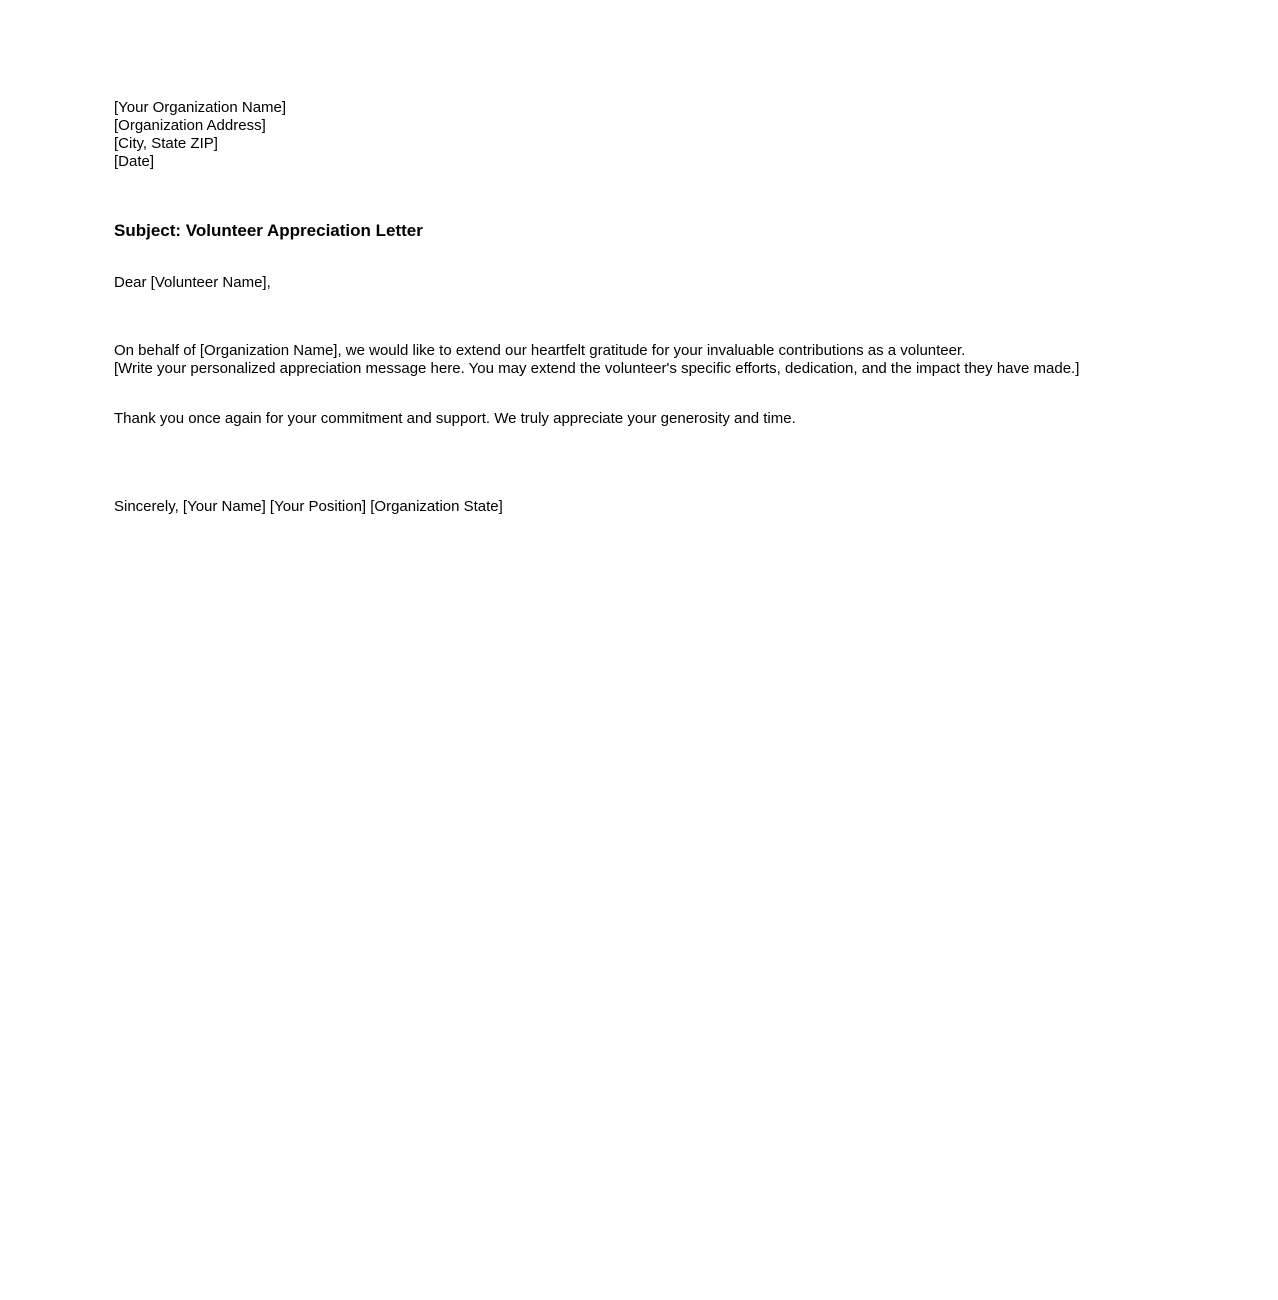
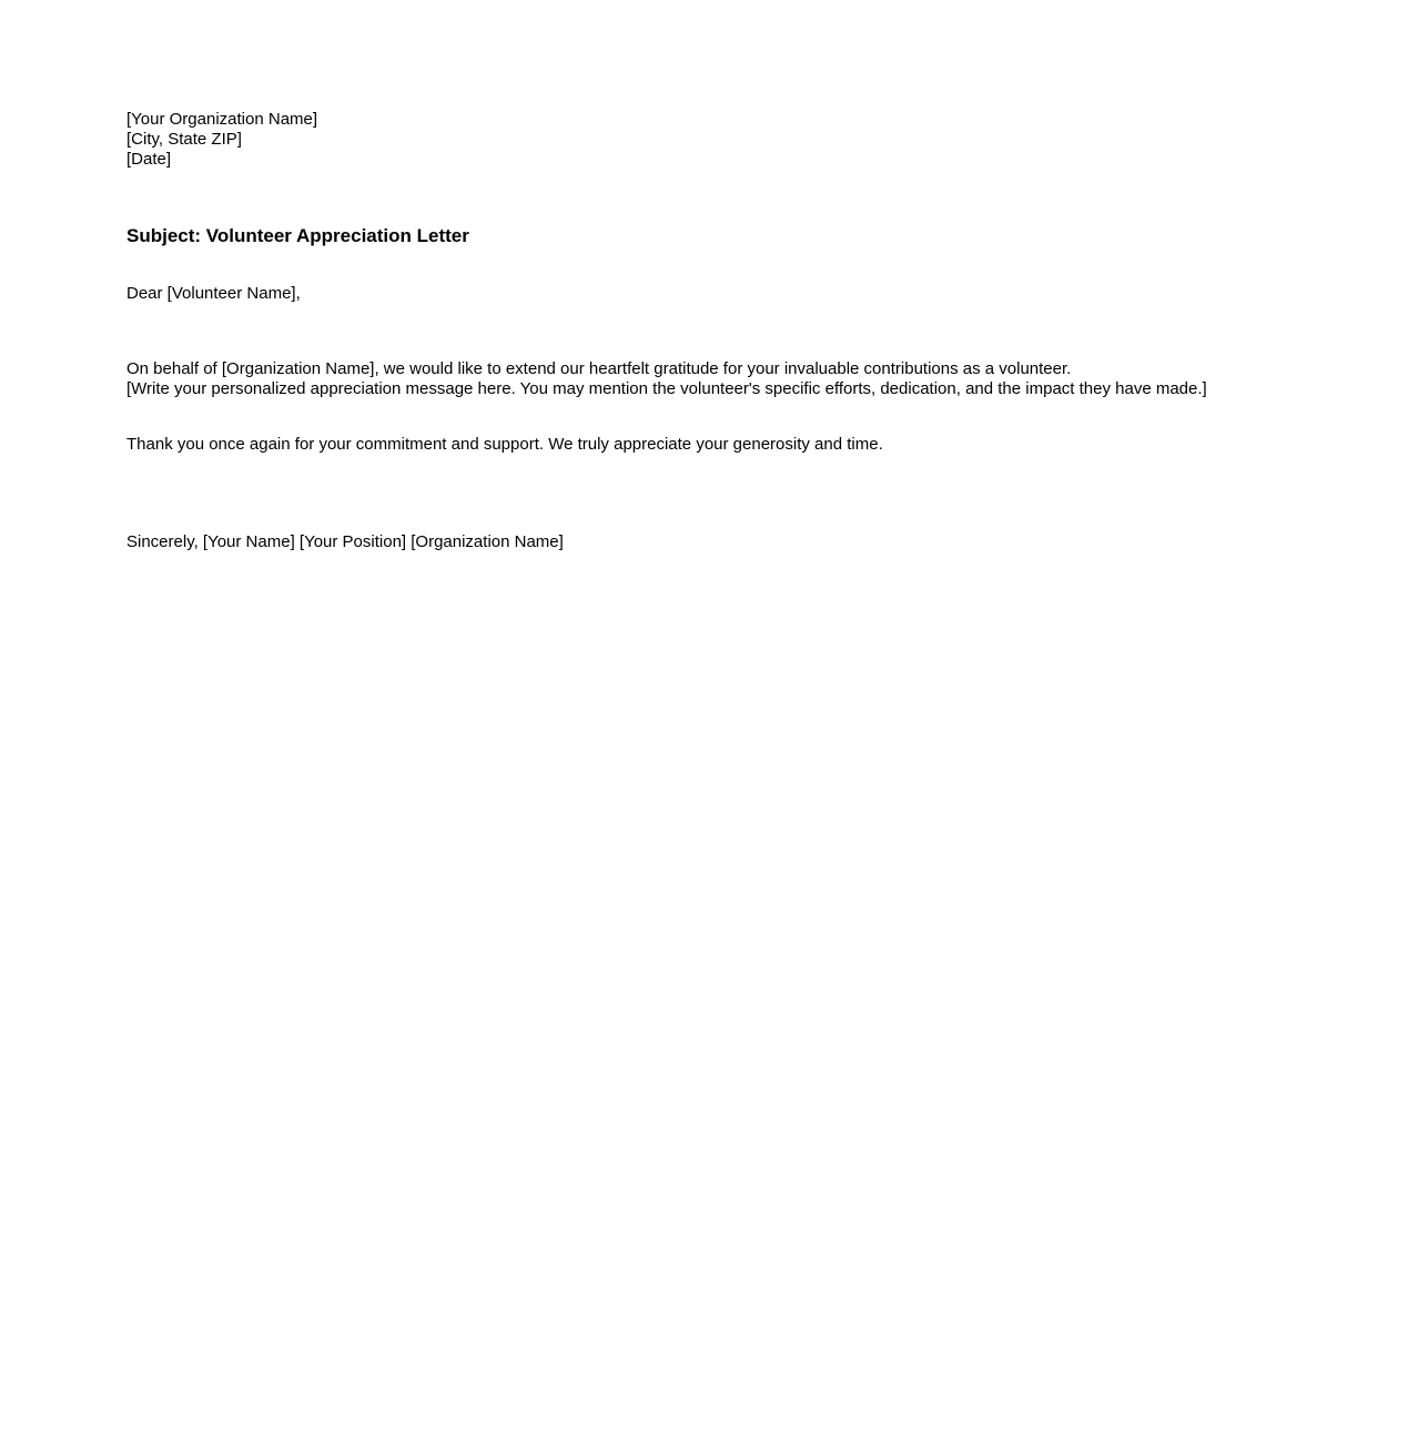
  [Your Organization Name]
- [Organization Address]
  [City, State ZIP]
  [Date]
  Subject: Volunteer Appreciation Letter
  Dear [Volunteer Name],
  On behalf of [Organization Name], we would like to extend our heartfelt gratitude for your invaluable contributions as a volunteer.
- [Write your personalized appreciation message here. You may extend the volunteer's specific efforts, dedication, and the impact they have made.]
+ [Write your personalized appreciation message here. You may mention the volunteer's specific efforts, dedication, and the impact they have made.]
  Thank you once again for your commitment and support. We truly appreciate your generosity and time.
- Sincerely, [Your Name] [Your Position] [Organization State]
+ Sincerely, [Your Name] [Your Position] [Organization Name]
